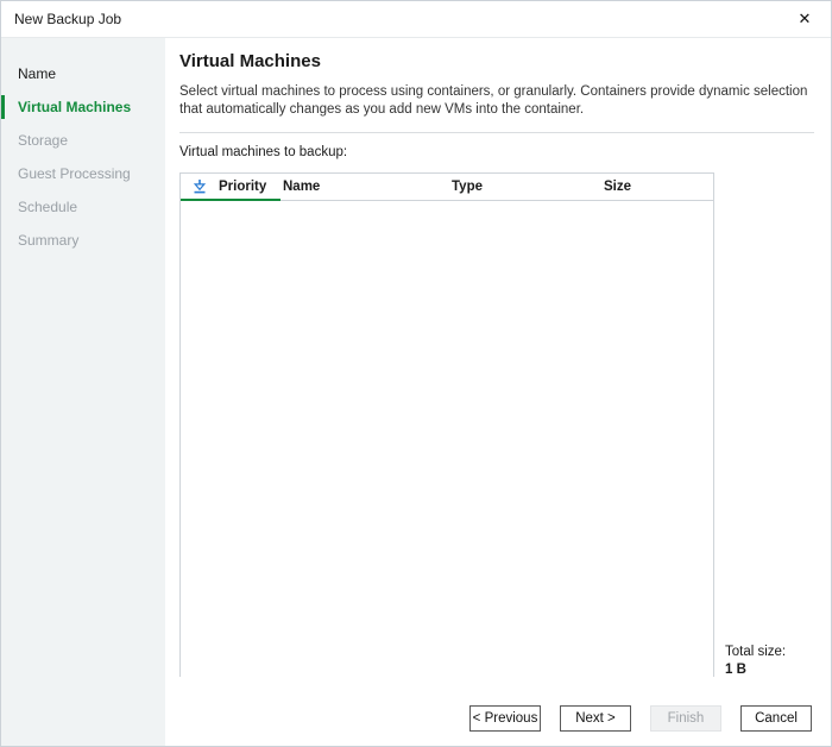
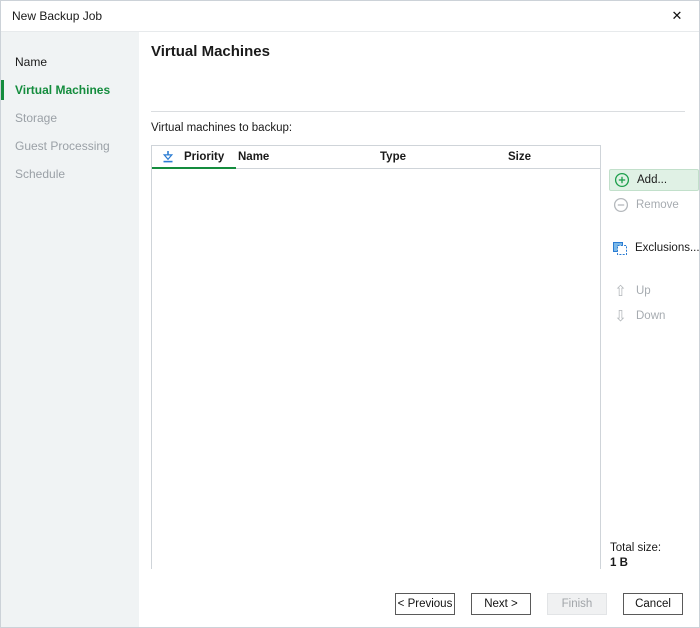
  New Backup Job
  ✕
  Name
  Virtual Machines
  Storage
  Guest Processing
  Schedule
- Summary
  Virtual Machines
- Select virtual machines to process using containers, or granularly. Containers provide dynamic selection that automatically changes as you add new VMs into the container.
  Virtual machines to backup:
  Priority
  Name
  Type
  Size
+ Add...
+ Remove
+ Exclusions...
+ ⇧
+ Up
+ ⇩
+ Down
  Total size:
  1 B
  < Previous
  Next >
  Finish
  Cancel
